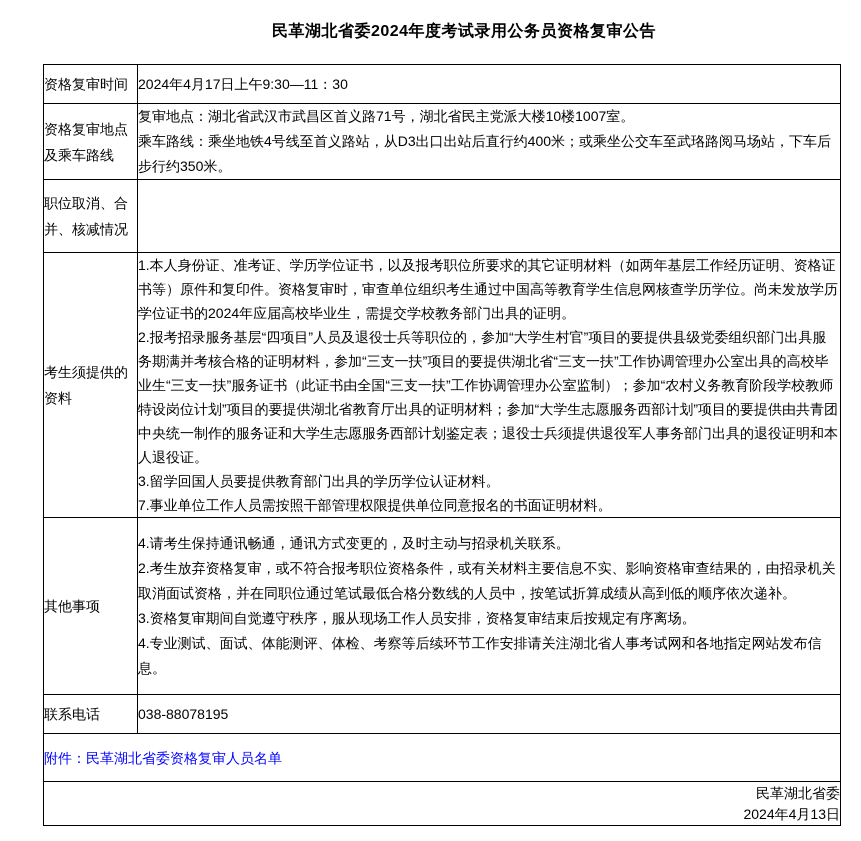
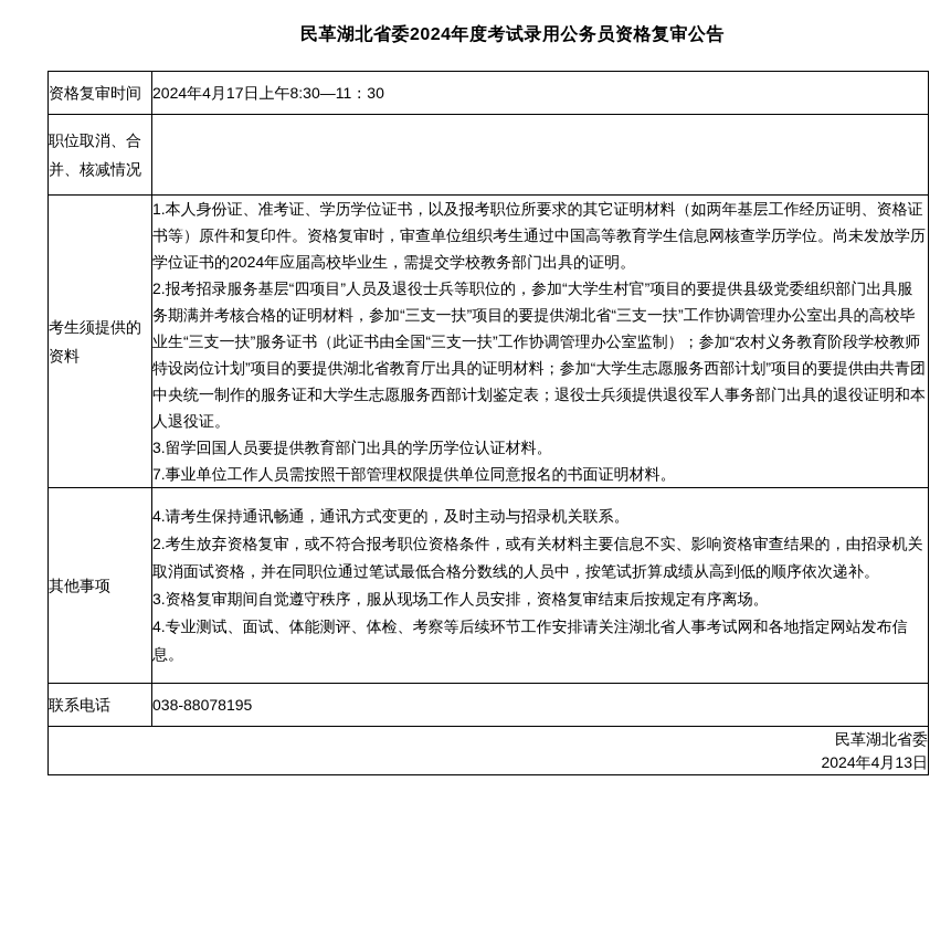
  民革湖北省委2024年度考试录用公务员资格复审公告
- 资格复审时间	2024年4月17日上午9:30—11：30
+ 资格复审时间	2024年4月17日上午8:30—11：30
- 资格复审地点及乘车路线	复审地点：湖北省武汉市武昌区首义路71号，湖北省民主党派大楼10楼1007室。 乘车路线：乘坐地铁4号线至首义路站，从D3出口出站后直行约400米；或乘坐公交车至武珞路阅马场站，下车后步行约350米。
  职位取消、合并、核减情况
  考生须提供的资料	1.本人身份证、准考证、学历学位证书，以及报考职位所要求的其它证明材料（如两年基层工作经历证明、资格证书等）原件和复印件。资格复审时，审查单位组织考生通过中国高等教育学生信息网核查学历学位。尚未发放学历学位证书的2024年应届高校毕业生，需提交学校教务部门出具的证明。 2.报考招录服务基层“四项目”人员及退役士兵等职位的，参加“大学生村官”项目的要提供县级党委组织部门出具服务期满并考核合格的证明材料，参加“三支一扶”项目的要提供湖北省“三支一扶”工作协调管理办公室出具的高校毕业生“三支一扶”服务证书（此证书由全国“三支一扶”工作协调管理办公室监制）；参加“农村义务教育阶段学校教师特设岗位计划”项目的要提供湖北省教育厅出具的证明材料；参加“大学生志愿服务西部计划”项目的要提供由共青团中央统一制作的服务证和大学生志愿服务西部计划鉴定表；退役士兵须提供退役军人事务部门出具的退役证明和本人退役证。 3.留学回国人员要提供教育部门出具的学历学位认证材料。 7.事业单位工作人员需按照干部管理权限提供单位同意报名的书面证明材料。
  其他事项	4.请考生保持通讯畅通，通讯方式变更的，及时主动与招录机关联系。 2.考生放弃资格复审，或不符合报考职位资格条件，或有关材料主要信息不实、影响资格审查结果的，由招录机关取消面试资格，并在同职位通过笔试最低合格分数线的人员中，按笔试折算成绩从高到低的顺序依次递补。 3.资格复审期间自觉遵守秩序，服从现场工作人员安排，资格复审结束后按规定有序离场。 4.专业测试、面试、体能测评、体检、考察等后续环节工作安排请关注湖北省人事考试网和各地指定网站发布信息。
  联系电话	038-88078195
- 附件：民革湖北省委资格复审人员名单
  民革湖北省委 2024年4月13日
